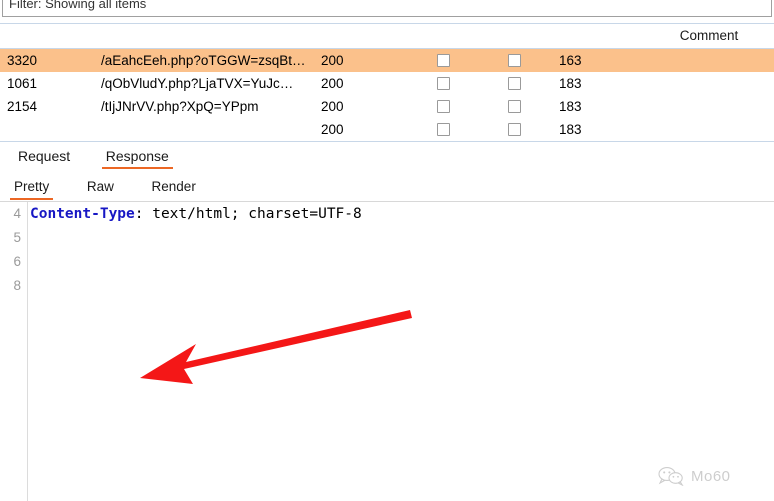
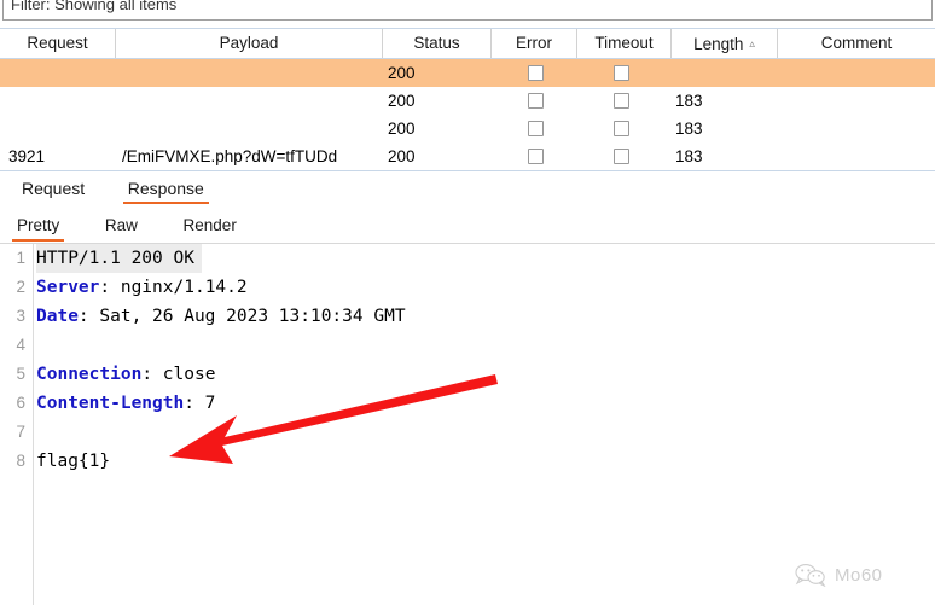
  Filter: Showing all items
+ Request
+ Payload
+ Status
+ Error
+ Timeout
+ Length ▵
  Comment
- 3320
- /aEahcEeh.php?oTGGW=zsqBt…
  200
- 163
- 1061
- /qObVludY.php?LjaTVX=YuJc…
  200
  183
- 2154
- /tIjJNrVV.php?XpQ=YPpm
  200
  183
+ 3921
+ /EmiFVMXE.php?dW=tfTUDd
  200
  183
  Request Response
  Pretty Raw Render
+ 1
+ HTTP/1.1 200 OK
+ 2
+ Server: nginx/1.14.2
+ 3
+ Date: Sat, 26 Aug 2023 13:10:34 GMT
  4
- Content-Type: text/html; charset=UTF-8
  5
+ Connection: close
  6
+ Content-Length: 7
+ 7
  8
+ flag{1}
  Mo60
